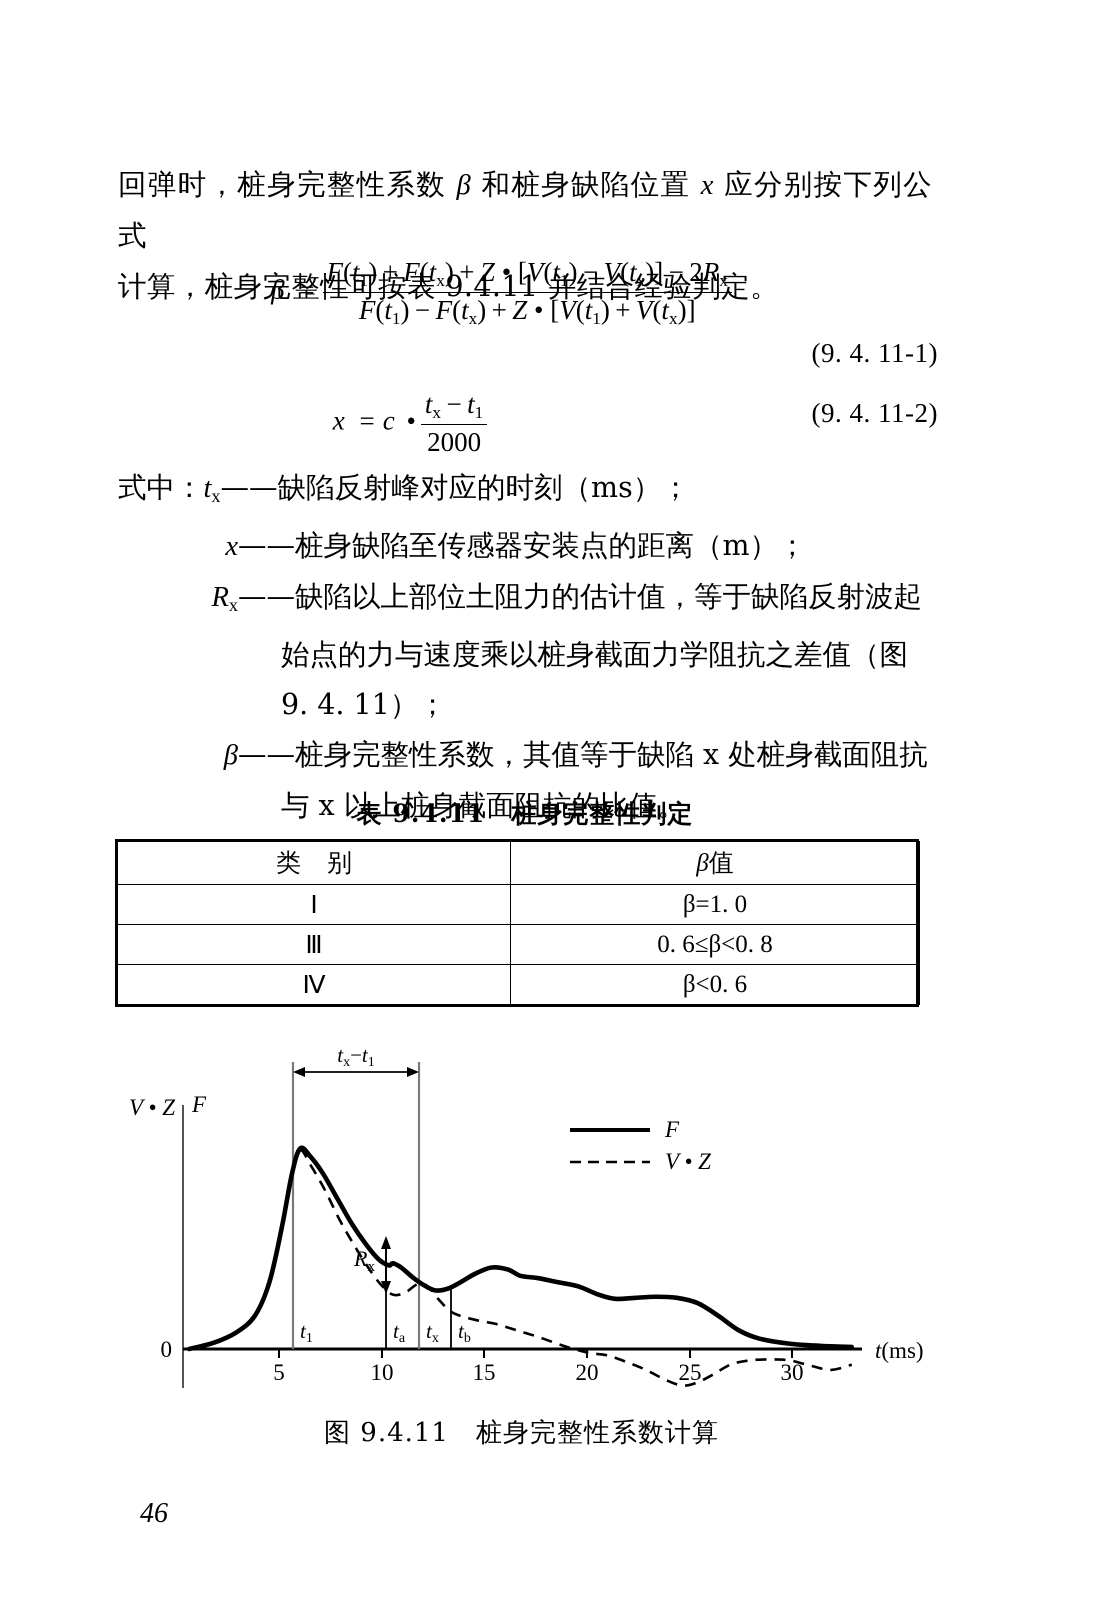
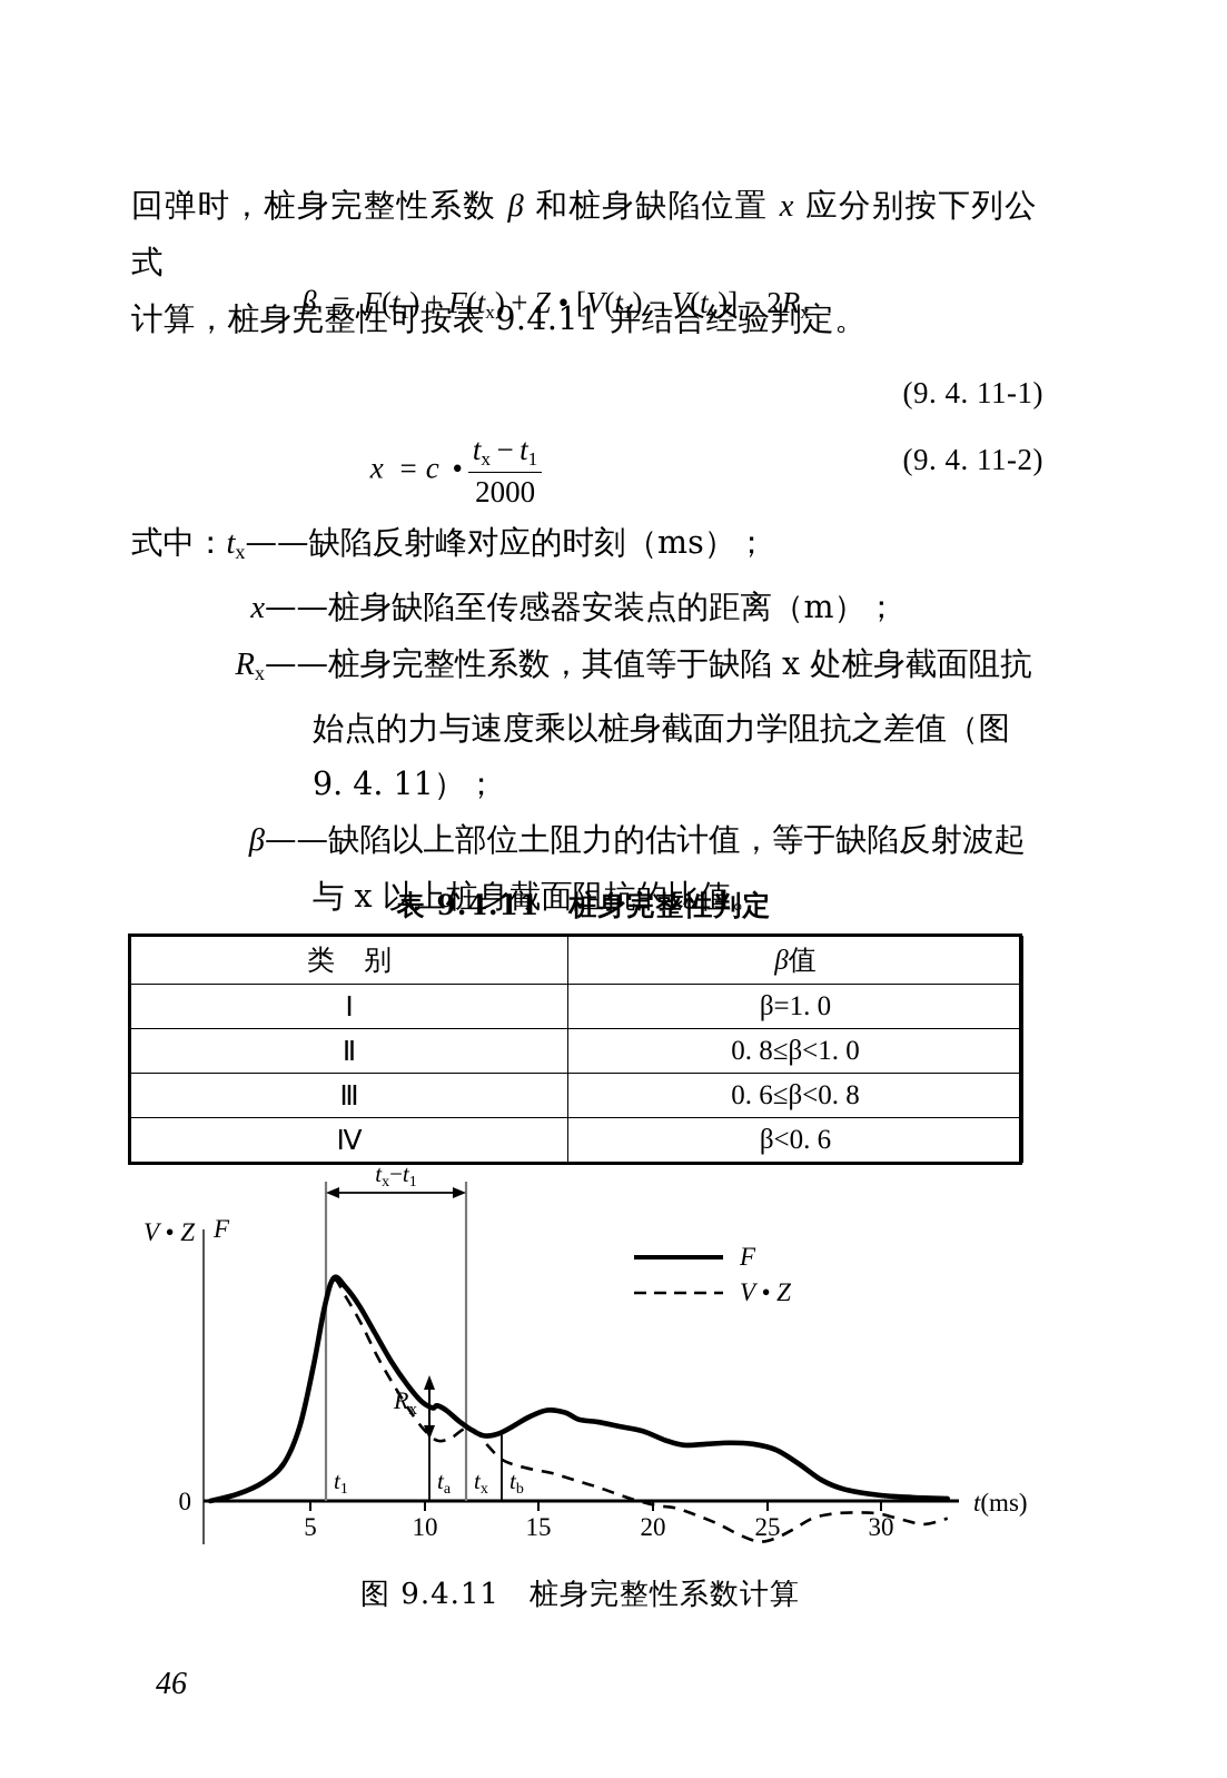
  回弹时，桩身完整性系数 β 和桩身缺陷位置 x 应分别按下列公式
  计算，桩身完整性可按表 9.4.11 并结合经验判定。
  β =
  F(t1) + F(tx) + Z • [V(t1) − V(tx)] − 2Rx
- F(t1) − F(tx) + Z • [V(t1) + V(tx)]
  (9. 4. 11-1)
  x = c •
  tx − t1
  2000
  (9. 4. 11-2)
  式中：tx——缺陷反射峰对应的时刻（ms）；
  x——桩身缺陷至传感器安装点的距离（m）；
- Rx——缺陷以上部位土阻力的估计值，等于缺陷反射波起
+ Rx——桩身完整性系数，其值等于缺陷 x 处桩身截面阻抗
  始点的力与速度乘以桩身截面力学阻抗之差值（图
  9. 4. 11）；
- β——桩身完整性系数，其值等于缺陷 x 处桩身截面阻抗
+ β——缺陷以上部位土阻力的估计值，等于缺陷反射波起
  与 x 以上桩身截面阻抗的比值。
  表 9.4.11 桩身完整性判定
  类 别	β值
  Ⅰ	β=1. 0
+ Ⅱ	0. 8≤β<1. 0
  Ⅲ	0. 6≤β<0. 8
  Ⅳ	β<0. 6
  5
  10
  15
  20
  25
  30
  0
  t(ms)
  V • Z
  F
  tx −t1
  Rx
  t1
  ta
  tx
  tb
  F
  V • Z
  图 9.4.11 桩身完整性系数计算
  46
